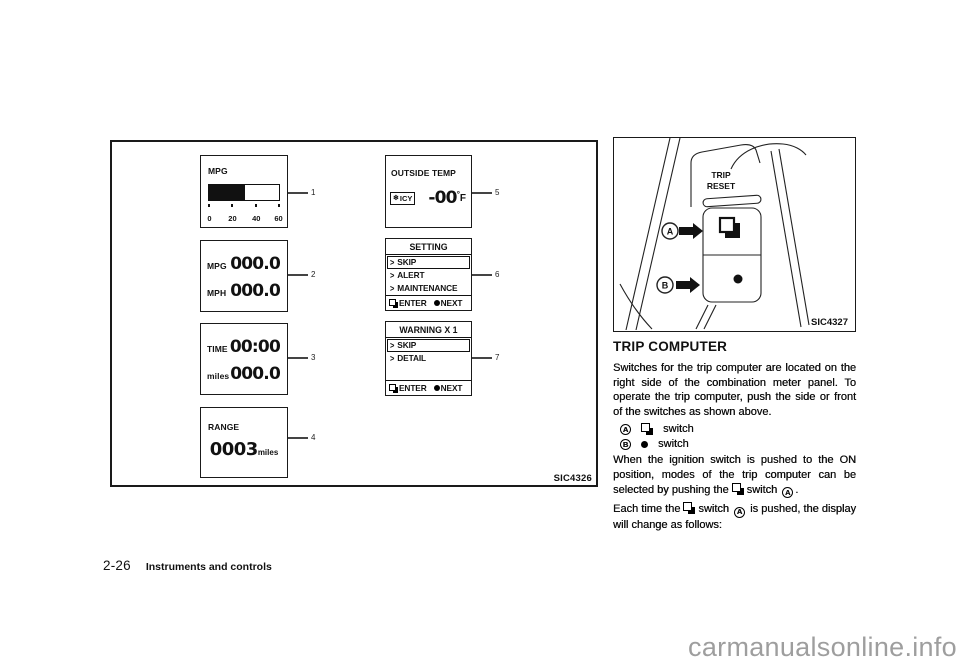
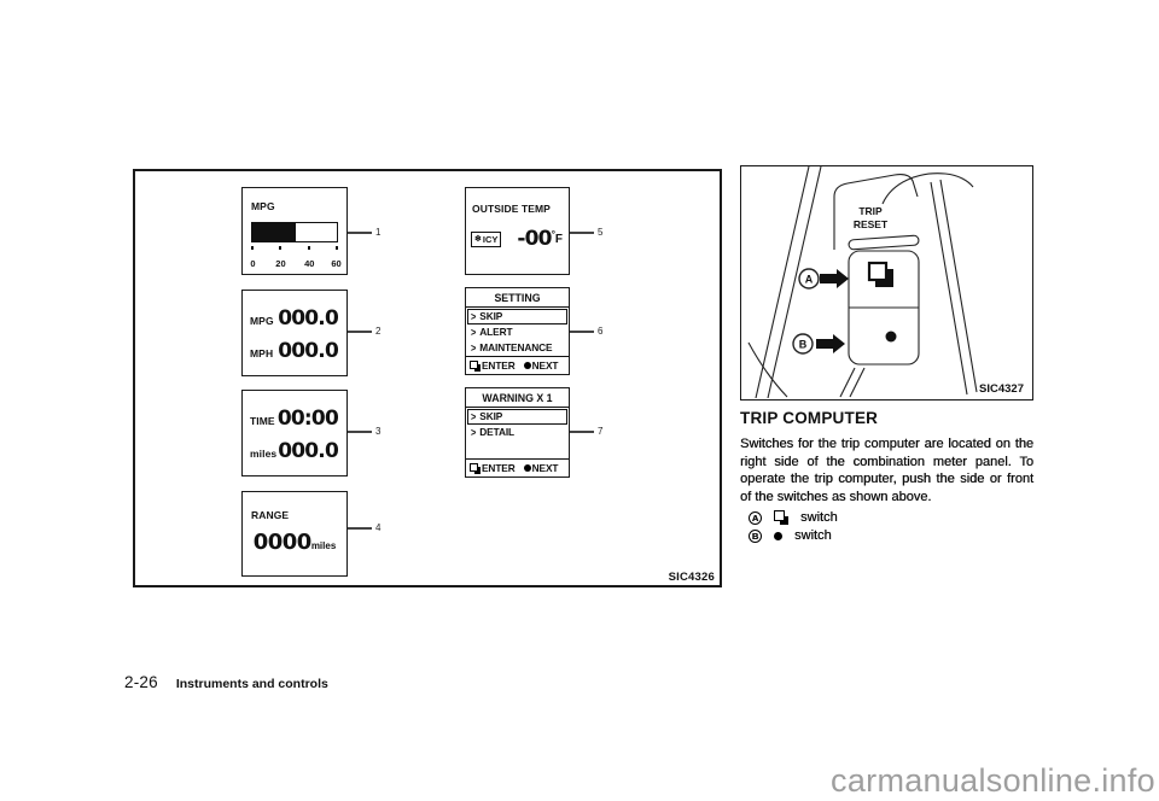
  MPG
  0
  20
  40
  60
  MPG
  000.0
  MPH
  000.0
  TIME
  00:00
  miles
  000.0
  RANGE
- 0003miles
+ 0000miles
  OUTSIDE TEMP
  ICY
  -00°F
  SETTING
  >
  SKIP
  >
  ALERT
  >
  MAINTENANCE
  ENTER
  NEXT
  WARNING X 1
  >
  SKIP
  >
  DETAIL
  ENTER
  NEXT
  1
  2
  3
  4
  5
  6
  7
  SIC4326
  TRIP
  RESET
  A
  B
  SIC4327
  TRIP COMPUTER
  Switches for the trip computer are located on the right side of the combination meter panel. To operate the trip computer, push the side or front of the switches as shown above.
  A
  switch
  B
  switch
- When the ignition switch is pushed to the ON position, modes of the trip computer can be selected by pushing the switch A .
- Each time the switch A is pushed, the display will change as follows:
  2-26
  Instruments and controls
  carmanualsonline.info
